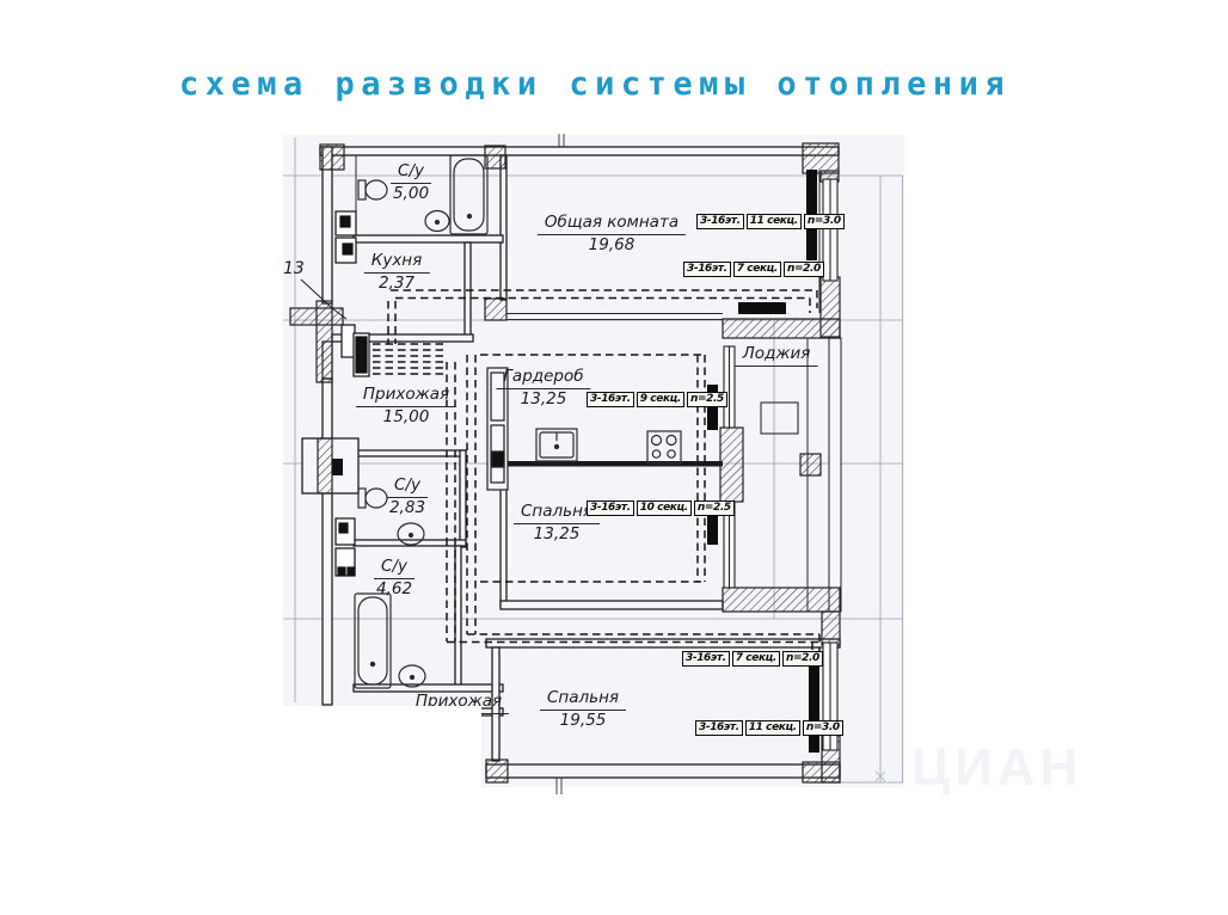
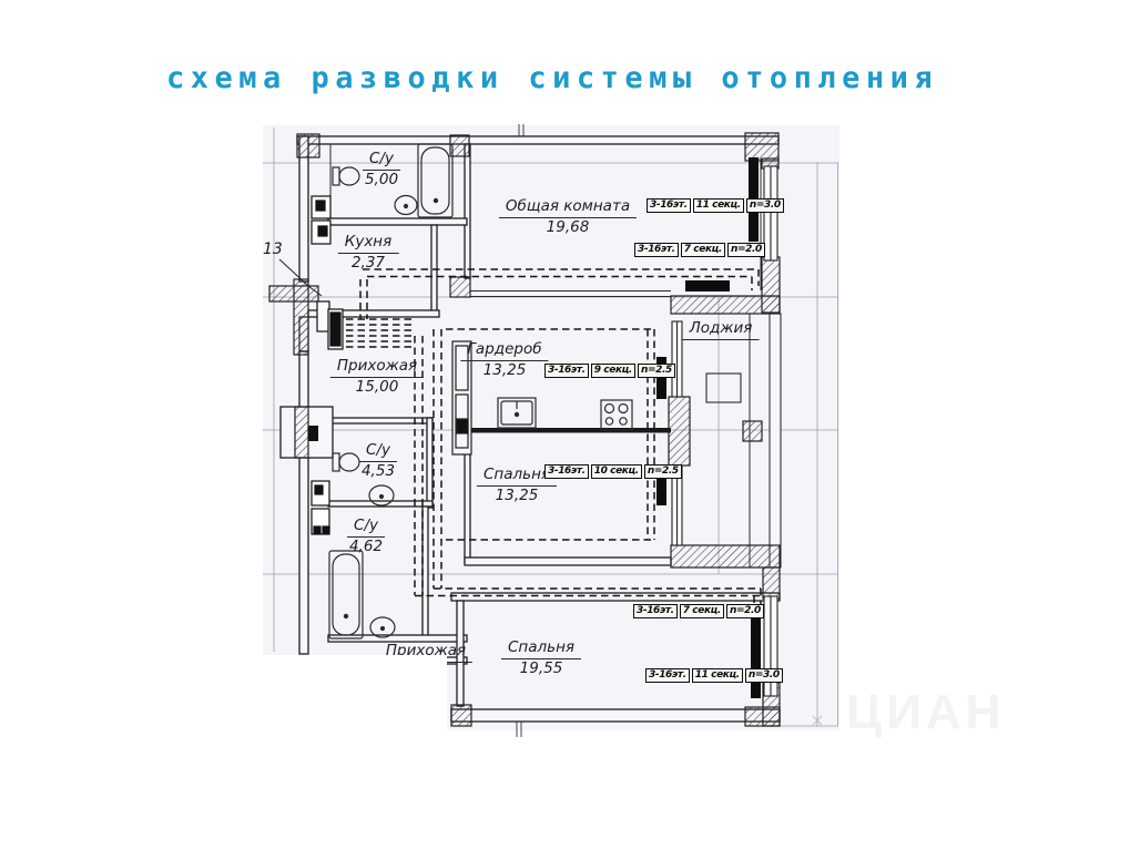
  схема разводки системы отопления
  13
  С/у
  5,00
  Кухня
  2,37
  Общая комната
  19,68
  Прихожая
  15,00
  Гардероб
  13,25
  С/у
- 2,83
+ 4,53
  С/у
  4,62
  Спальн
  13,25
  Лоджия
  Спальня
  19,55
  Прихожая
  3-16эт.
  11 секц.
  n=3.0
  3-16эт.
  7 секц.
  n=2.0
  3-16эт.
  9 секц.
  n=2.5
  3-16эт.
  10 секц.
  n=2.5
  3-16эт.
  7 секц.
  n=2.0
  3-16эт.
  11 секц.
  n=3.0
